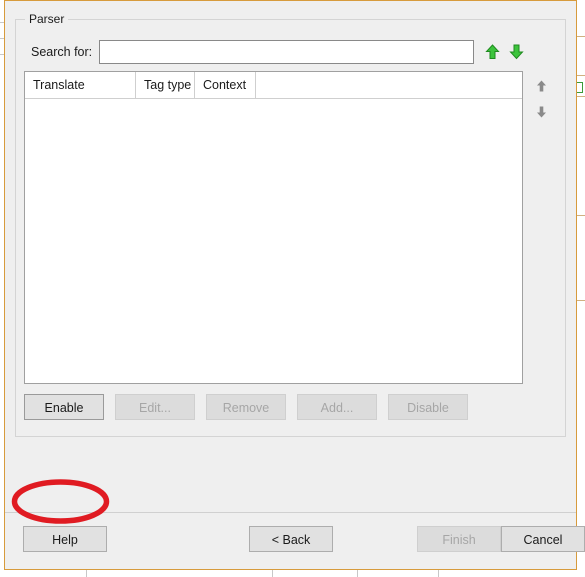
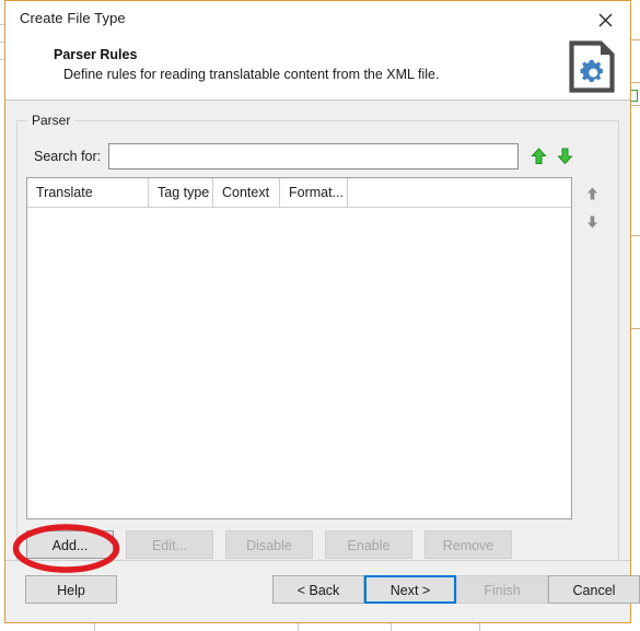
+ Create File Type
+ Parser Rules
+ Define rules for reading translatable content from the XML file.
  Parser
  Search for:
  Translate
  Tag type
  Context
+ Format...
- Enable
+ Add...
  Edit...
- Remove
+ Disable
- Add...
+ Enable
- Disable
+ Remove
  Help
  < Back
+ Next >
  Finish
  Cancel
